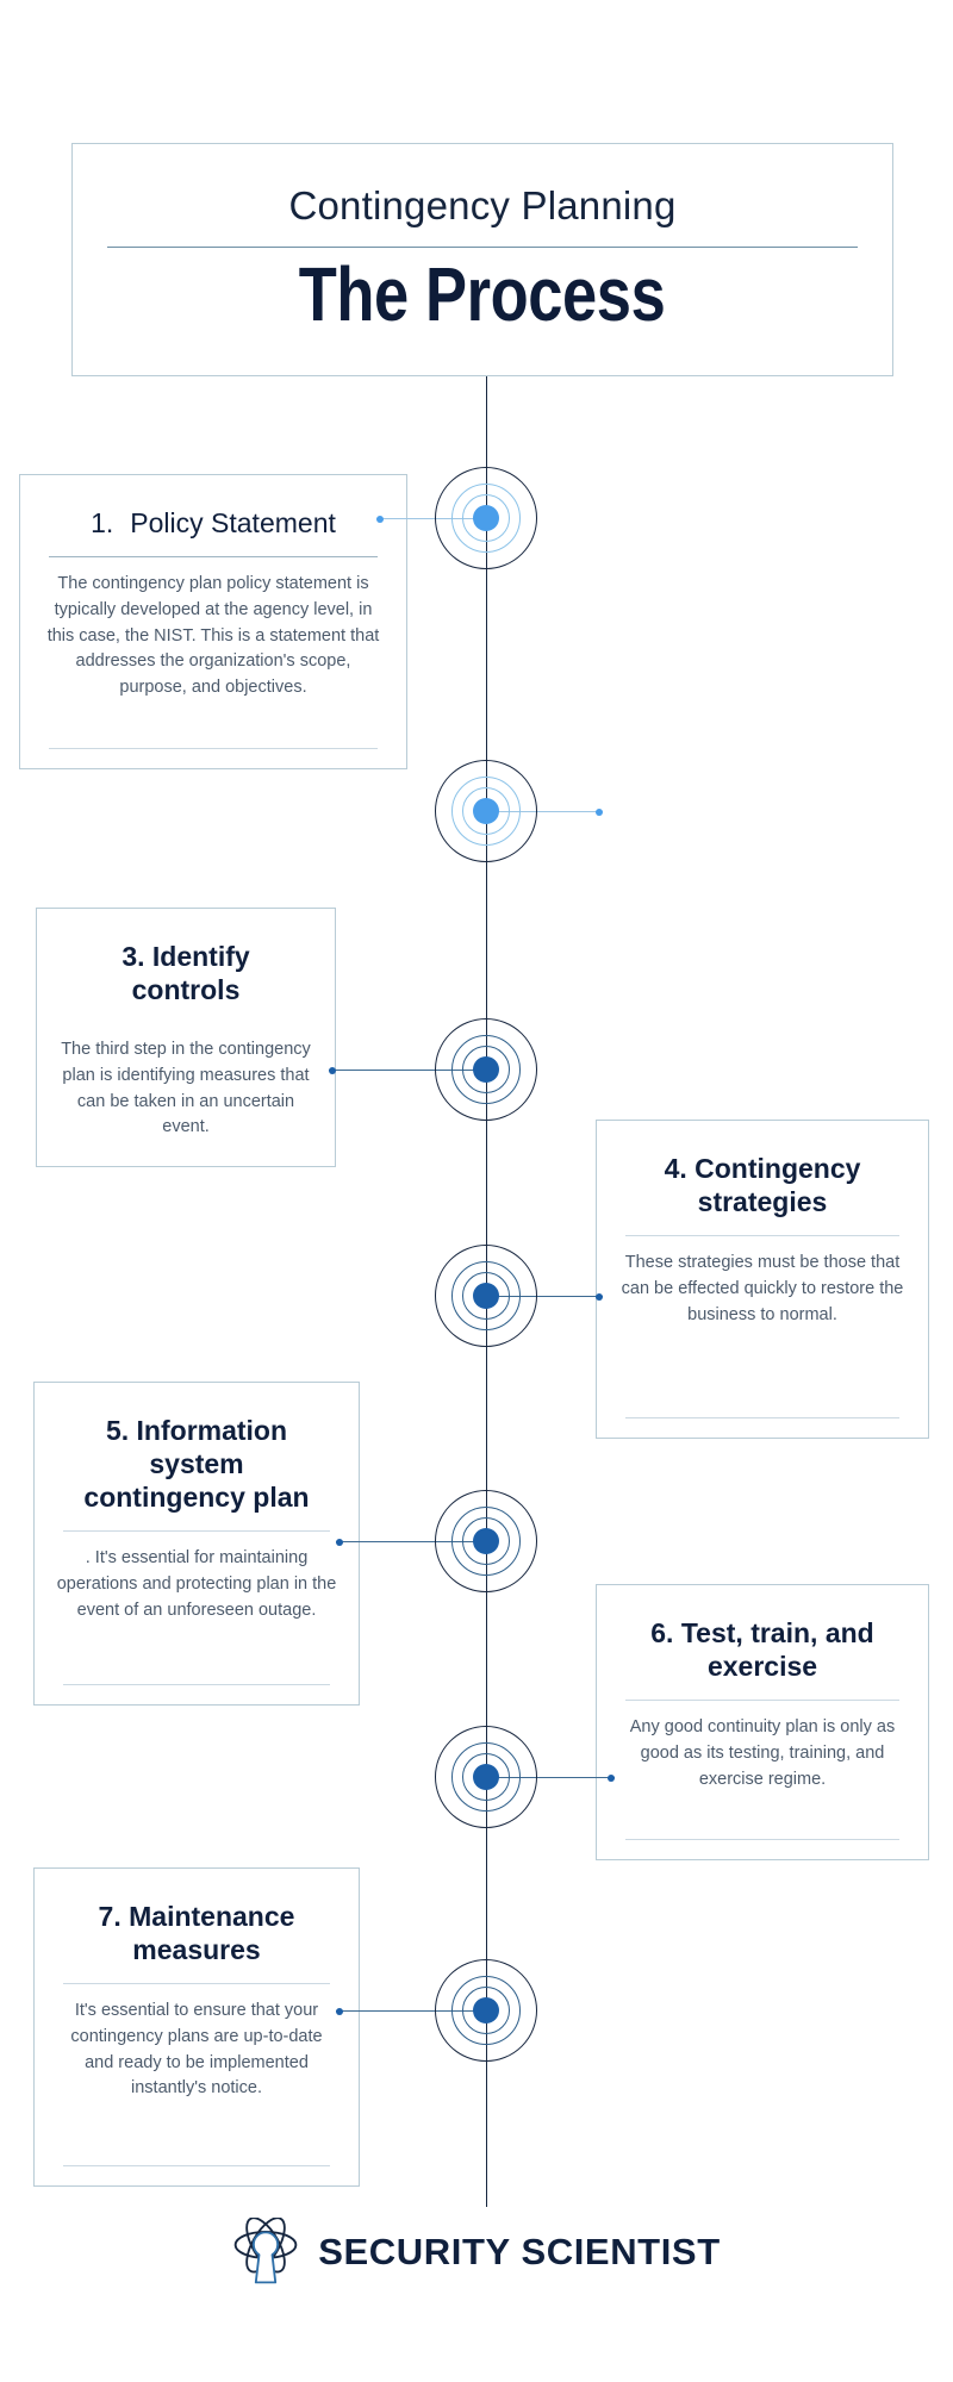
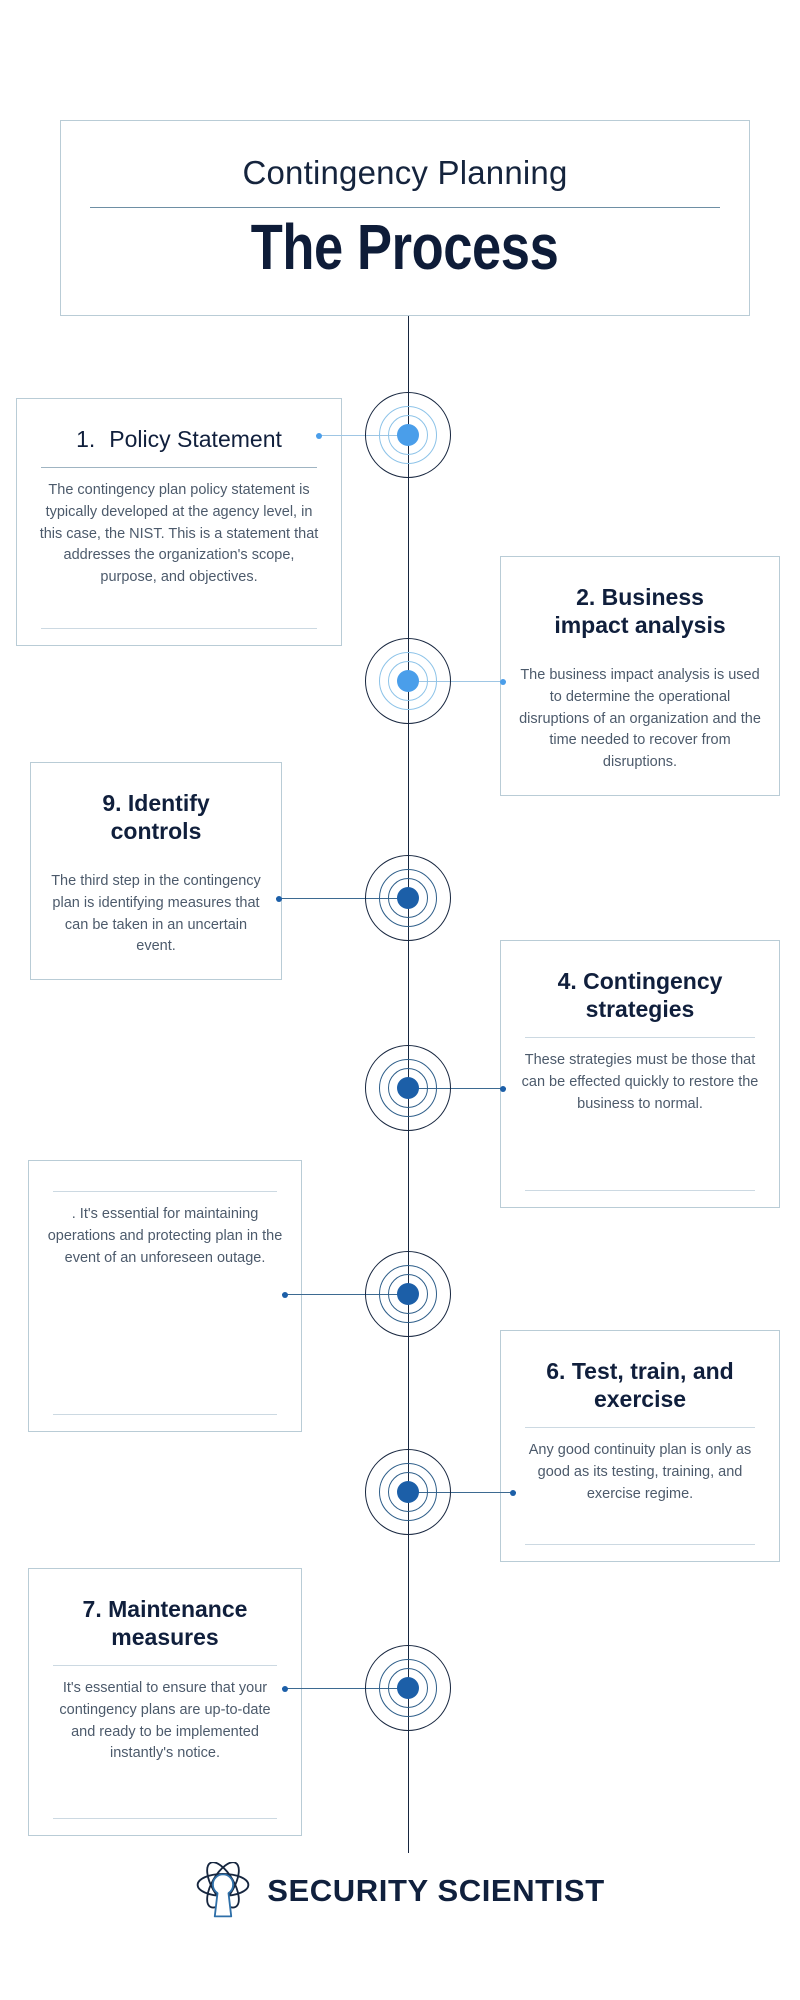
  Contingency Planning
  The Process
  1.
  Policy Statement
  The contingency plan policy statement is typically developed at the agency level, in this case, the NIST. This is a statement that addresses the organization's scope, purpose, and objectives.
+ 2. Business
+ impact analysis
+ The business impact analysis is used to determine the operational disruptions of an organization and the time needed to recover from disruptions.
- 3. Identify
+ 9. Identify
  controls
  The third step in the contingency plan is identifying measures that can be taken in an uncertain event.
  4. Contingency
  strategies
  These strategies must be those that can be effected quickly to restore the business to normal.
- 5. Information
- system
- contingency plan
  . It's essential for maintaining operations and protecting plan in the event of an unforeseen outage.
  6. Test, train, and
  exercise
  Any good continuity plan is only as good as its testing, training, and exercise regime.
  7. Maintenance
  measures
  It's essential to ensure that your contingency plans are up-to-date and ready to be implemented instantly's notice.
  SECURITY SCIENTIST
